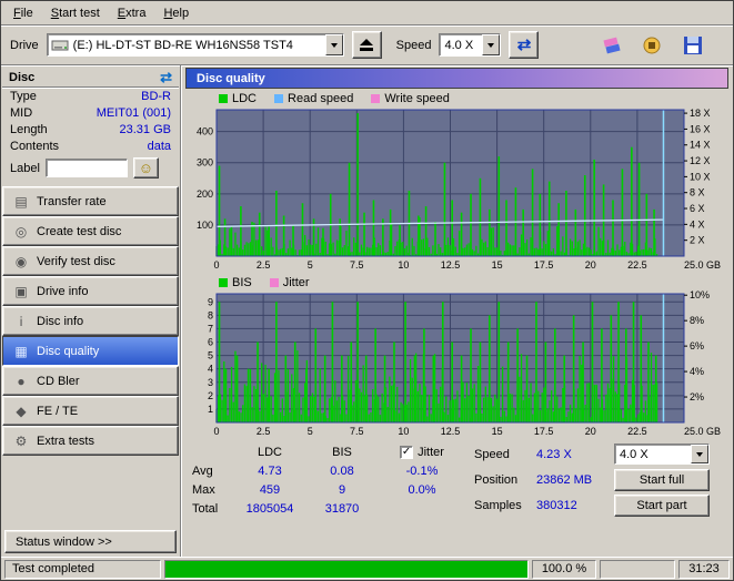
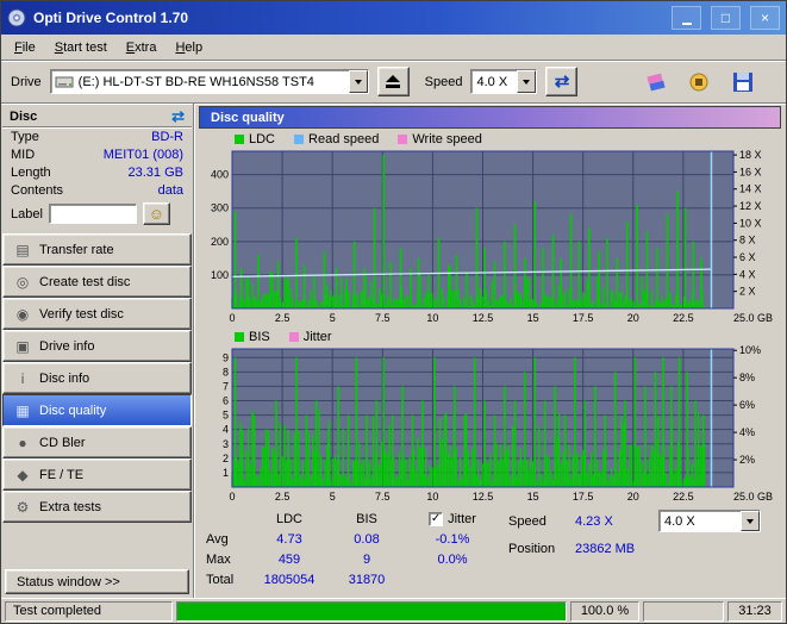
+ Opti Drive Control 1.70
+ □
+ ×
  File
  Start test
  Extra
  Help
  Drive
  (E:) HL-DT-ST BD-RE WH16NS58 TST4
  Speed
  4.0 X
  ⇄
  Disc
  ⇄
  Type
  BD-R
  MID
- MEIT01 (001)
+ MEIT01 (008)
  Length
  23.31 GB
  Contents
  data
  Label
  ☺
  ▤
  Transfer rate
  ◎
  Create test disc
  ◉
  Verify test disc
  ▣
  Drive info
  ℹ
  Disc info
  ▦
  Disc quality
  ●
  CD Bler
  ◆
  FE / TE
  ⚙
  Extra tests
  Status window >>
  Disc quality
  LDC
  Read speed
  Write speed
  100
  200
  300
  400
  2 X
  4 X
  6 X
  8 X
  10 X
  12 X
  14 X
  16 X
  18 X
  0
  2.5
  5
  7.5
  10
  12.5
  15
  17.5
  20
  22.5
  25.0 GB
  BIS
  Jitter
  1
  2
  3
  4
  5
  6
  7
  8
  9
  2%
  4%
  6%
  8%
  10%
  0
  2.5
  5
  7.5
  10
  12.5
  15
  17.5
  20
  22.5
  25.0 GB
  LDC
  BIS
  ✓
  Jitter
  Avg
  4.73
  0.08
  -0.1%
  Max
  459
  9
  0.0%
  Total
  1805054
  31870
  Speed
  4.23 X
  4.0 X
  Position
  23862 MB
- Start full
- Samples
- 380312
- Start part
  Test completed
  100.0 %
  31:23
